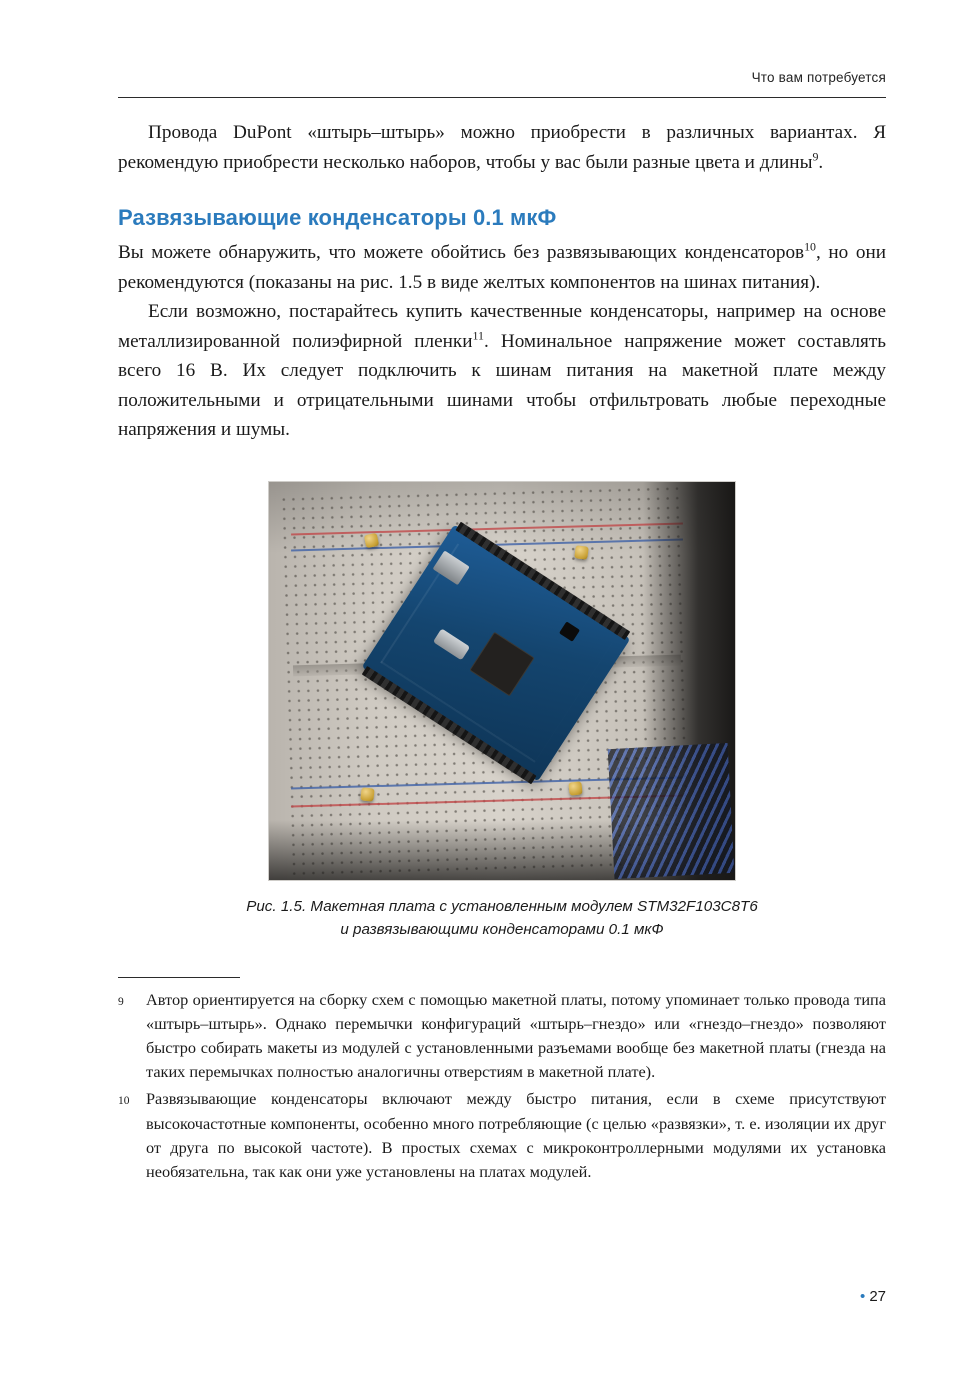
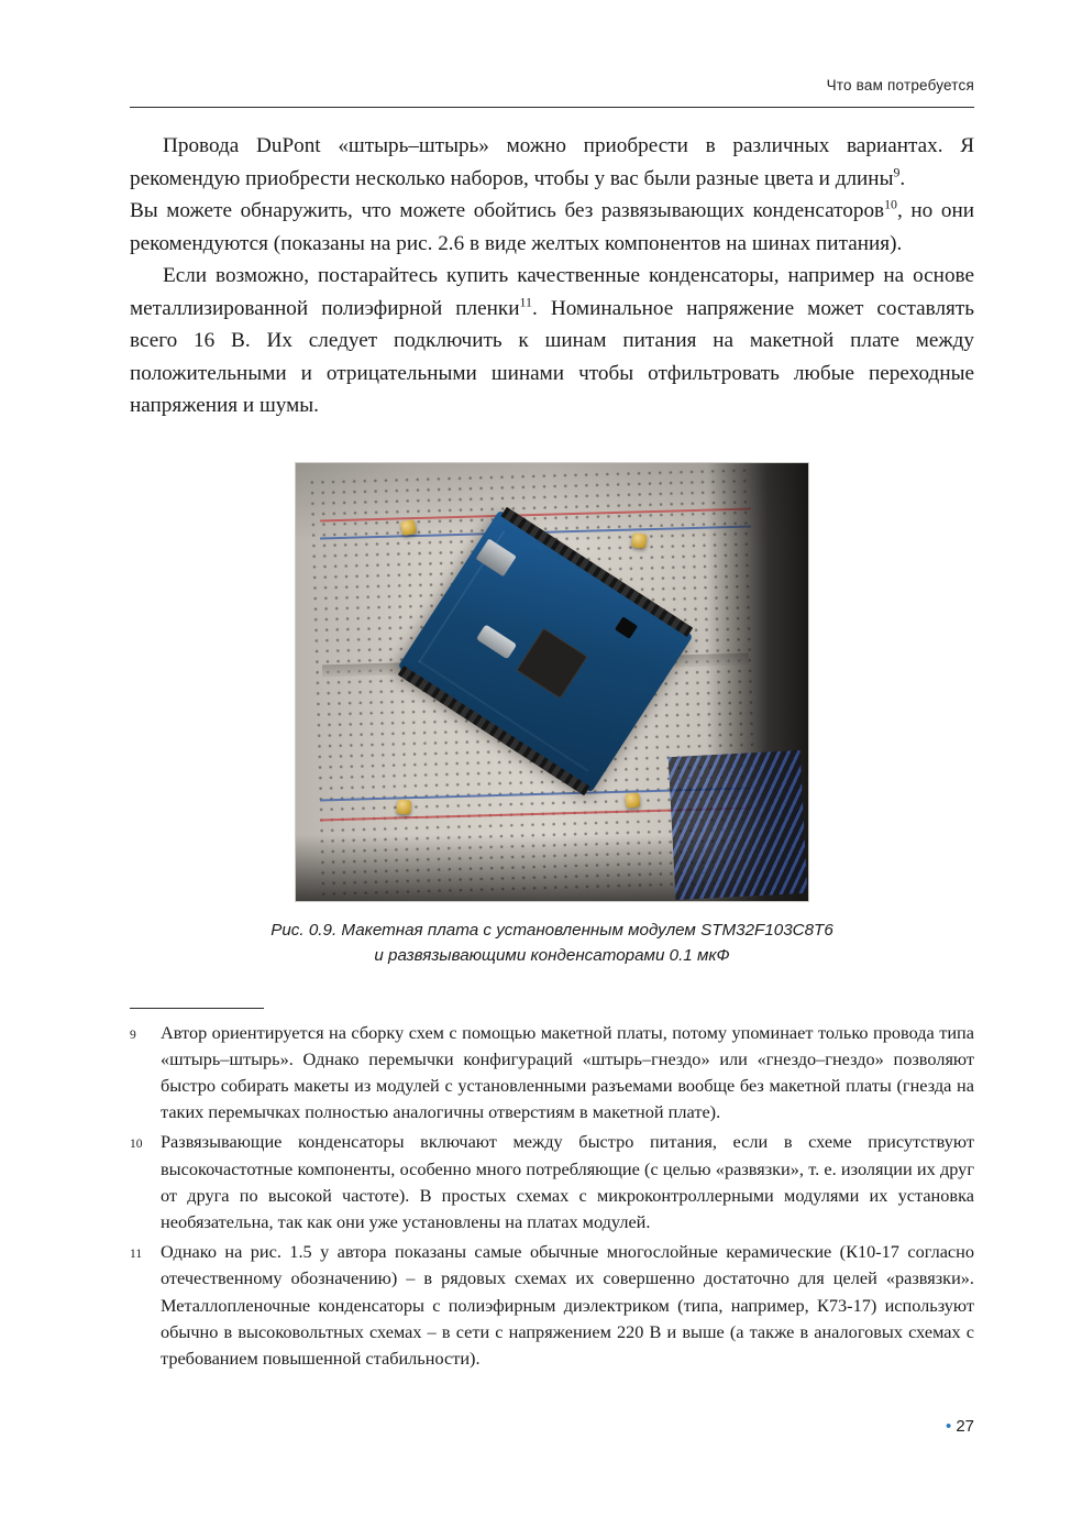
  Что вам потребуется
  Провода DuPont «штырь–штырь» можно приобрести в различных вариантах. Я рекомендую приобрести несколько наборов, чтобы у вас были разные цвета и длины9.
- Развязывающие конденсаторы 0.1 мкФ
- Вы можете обнаружить, что можете обойтись без развязывающих конденсаторов10, но они рекомендуются (показаны на рис. 1.5 в виде желтых компонентов на шинах питания).
+ Вы можете обнаружить, что можете обойтись без развязывающих конденсаторов10, но они рекомендуются (показаны на рис. 2.6 в виде желтых компонентов на шинах питания).
  Если возможно, постарайтесь купить качественные конденсаторы, например на основе металлизированной полиэфирной пленки11. Номинальное напряжение может составлять всего 16 В. Их следует подключить к шинам питания на макетной плате между положительными и отрицательными шинами чтобы отфильтровать любые переходные напряжения и шумы.
- Рис. 1.5. Макетная плата с установленным модулем STM32F103C8T6
+ Рис. 0.9. Макетная плата с установленным модулем STM32F103C8T6
  и развязывающими конденсаторами 0.1 мкФ
  9
  Автор ориентируется на сборку схем с помощью макетной платы, потому упоминает только провода типа «штырь–штырь». Однако перемычки конфигураций «штырь–гнездо» или «гнездо–гнездо» позволяют быстро собирать макеты из модулей с установленными разъемами вообще без макетной платы (гнезда на таких перемычках полностью аналогичны отверстиям в макетной плате).
  10
  Развязывающие конденсаторы включают между быстро питания, если в схеме присутствуют высокочастотные компоненты, особенно много потребляющие (с целью «развязки», т. е. изоляции их друг от друга по высокой частоте). В простых схемах с микроконтроллерными модулями их установка необязательна, так как они уже установлены на платах модулей.
+ 11
+ Однако на рис. 1.5 у автора показаны самые обычные многослойные керамические (К10-17 согласно отечественному обозначению) – в рядовых схемах их совершенно достаточно для целей «развязки». Металлопленочные конденсаторы с полиэфирным диэлектриком (типа, например, К73-17) используют обычно в высоковольтных схемах – в сети с напряжением 220 В и выше (а также в аналоговых схемах с требованием повышенной стабильности).
  • 27
